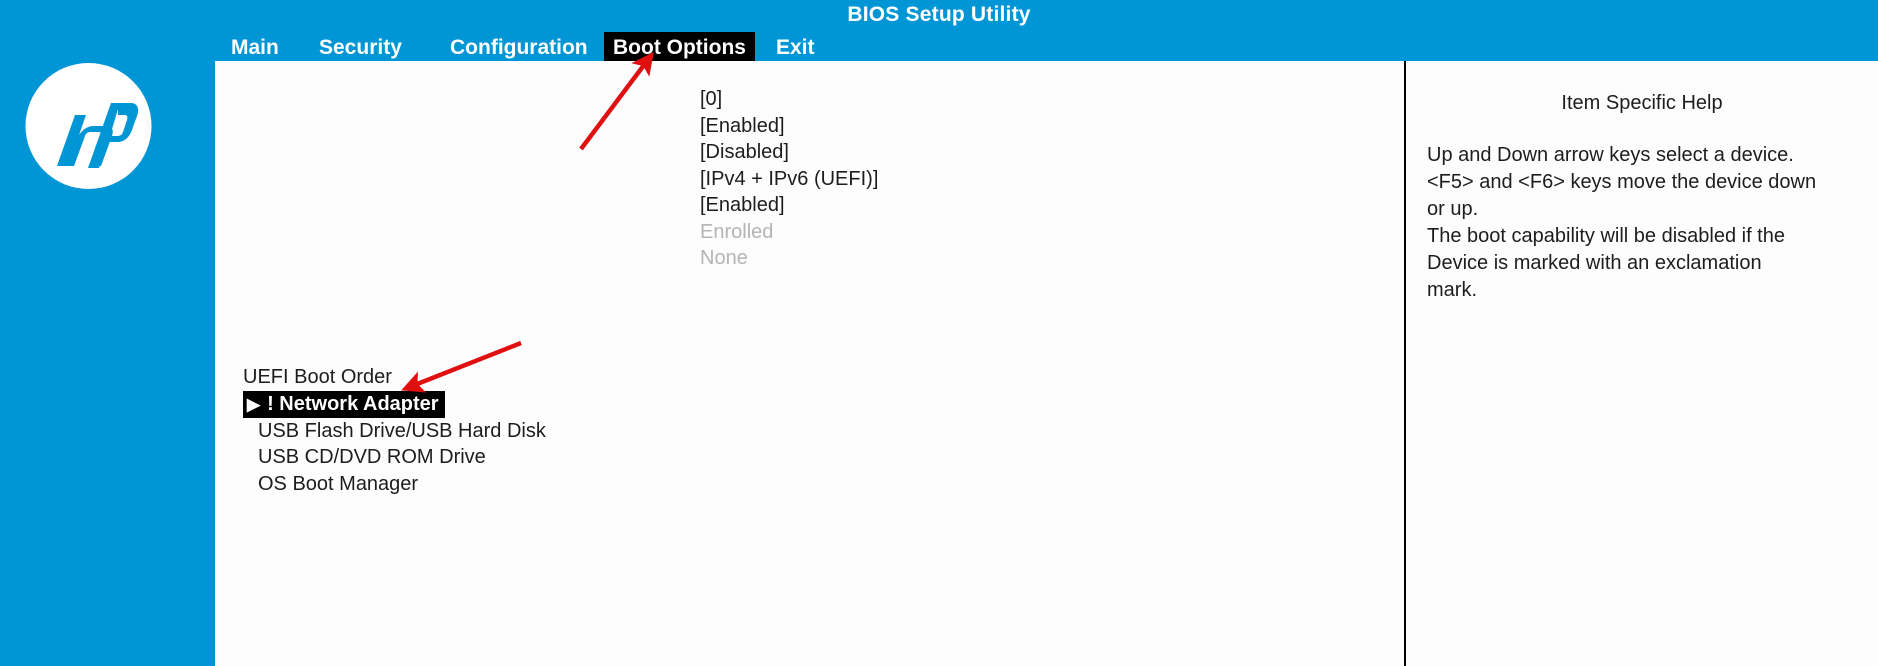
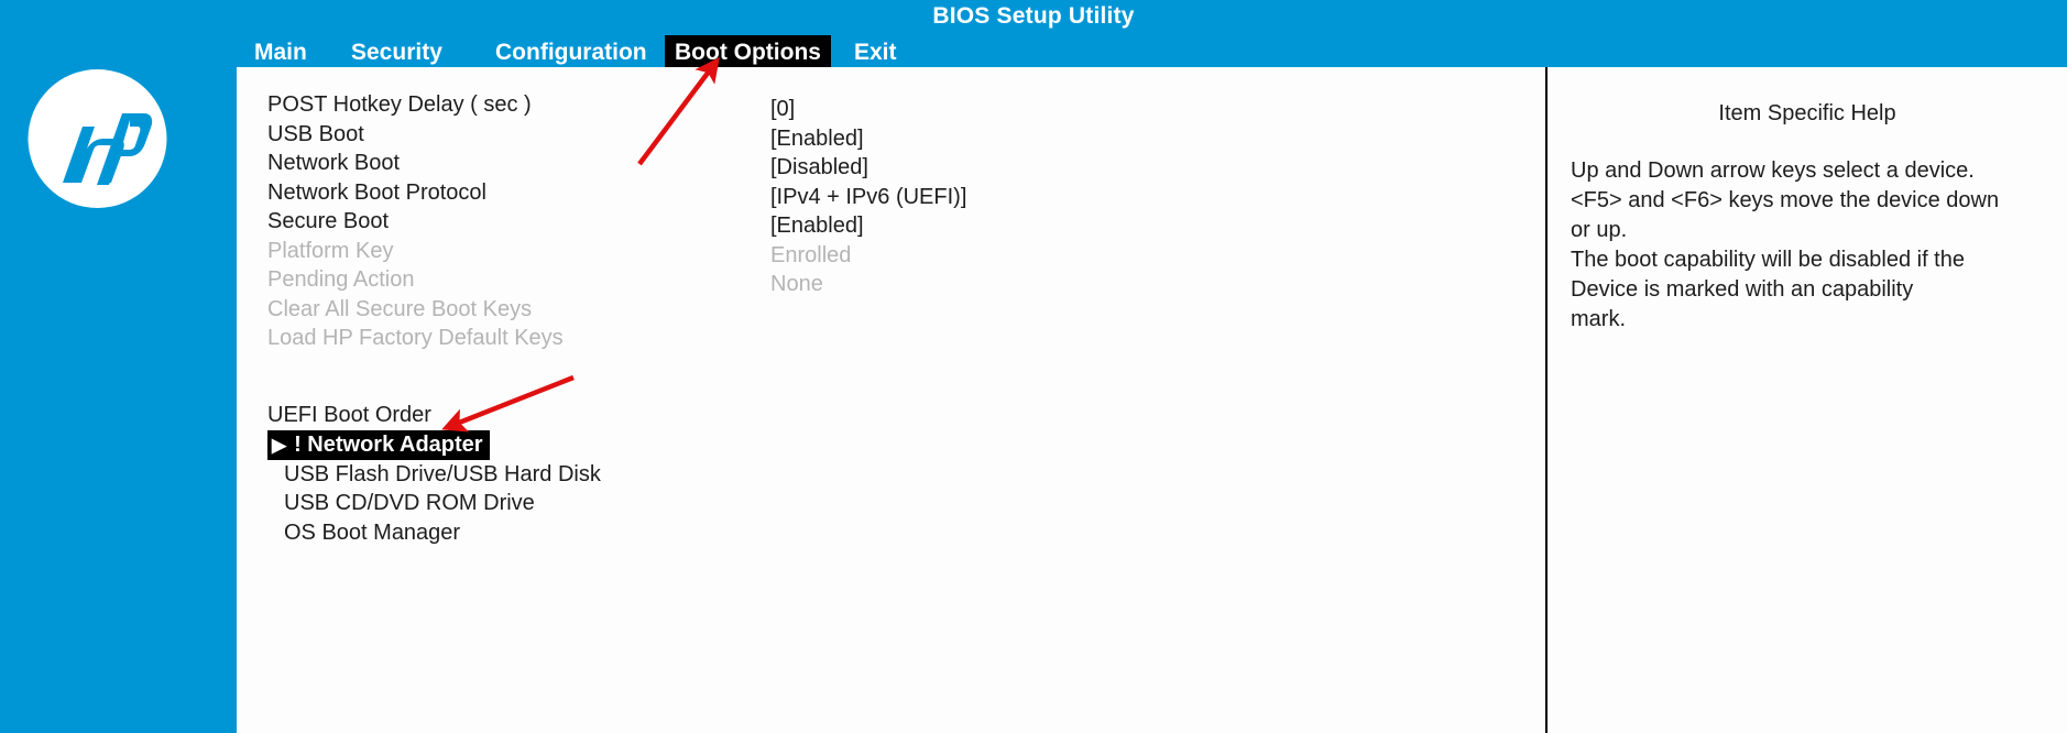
  BIOS Setup Utility
  Main
  Security
  Configuration
  Boot Options
  Exit
+ POST Hotkey Delay ( sec )
+ USB Boot
+ Network Boot
+ Network Boot Protocol
+ Secure Boot
+ Platform Key
+ Pending Action
+ Clear All Secure Boot Keys
+ Load HP Factory Default Keys
  [0]
  [Enabled]
  [Disabled]
  [IPv4 + IPv6 (UEFI)]
  [Enabled]
  Enrolled
  None
  UEFI Boot Order
  ▶ ! Network Adapter
  USB Flash Drive/USB Hard Disk
  USB CD/DVD ROM Drive
  OS Boot Manager
  Item Specific Help
  Up and Down arrow keys select a device.
  <F5> and <F6> keys move the device down
  or up.
  The boot capability will be disabled if the
- Device is marked with an exclamation
+ Device is marked with an capability
  mark.
